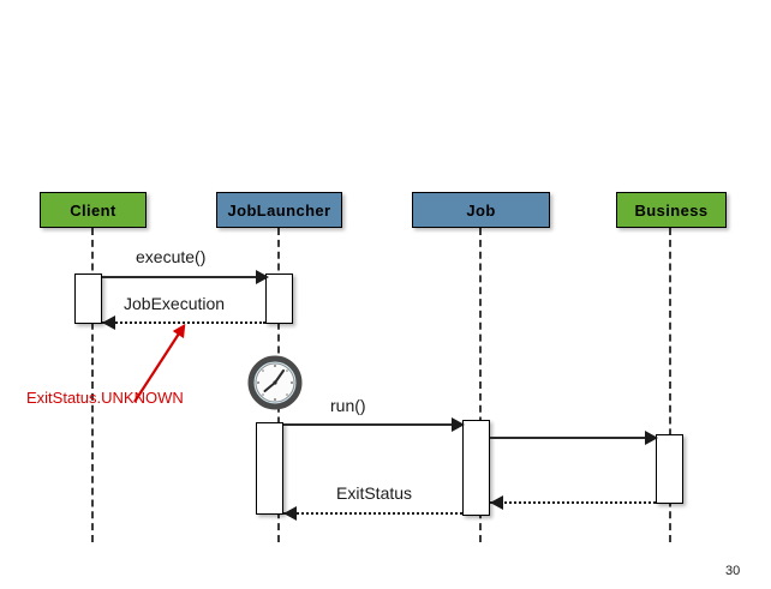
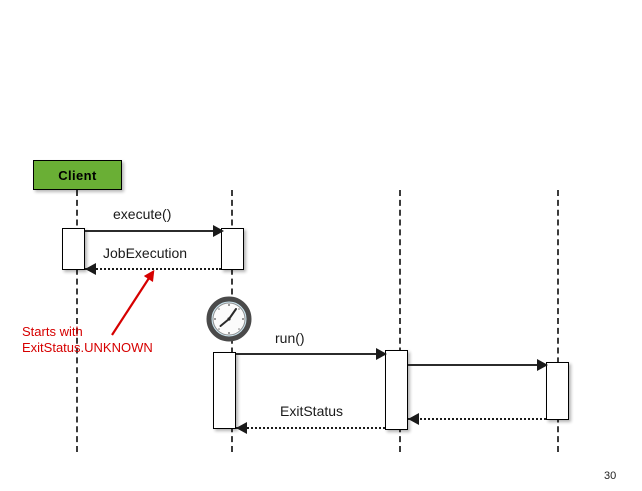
  Client
- JobLauncher
- Job
- Business
  execute()
  JobExecution
  run()
  ExitStatus
+ Starts with
  ExitStatus.UNKNOWN
  30
